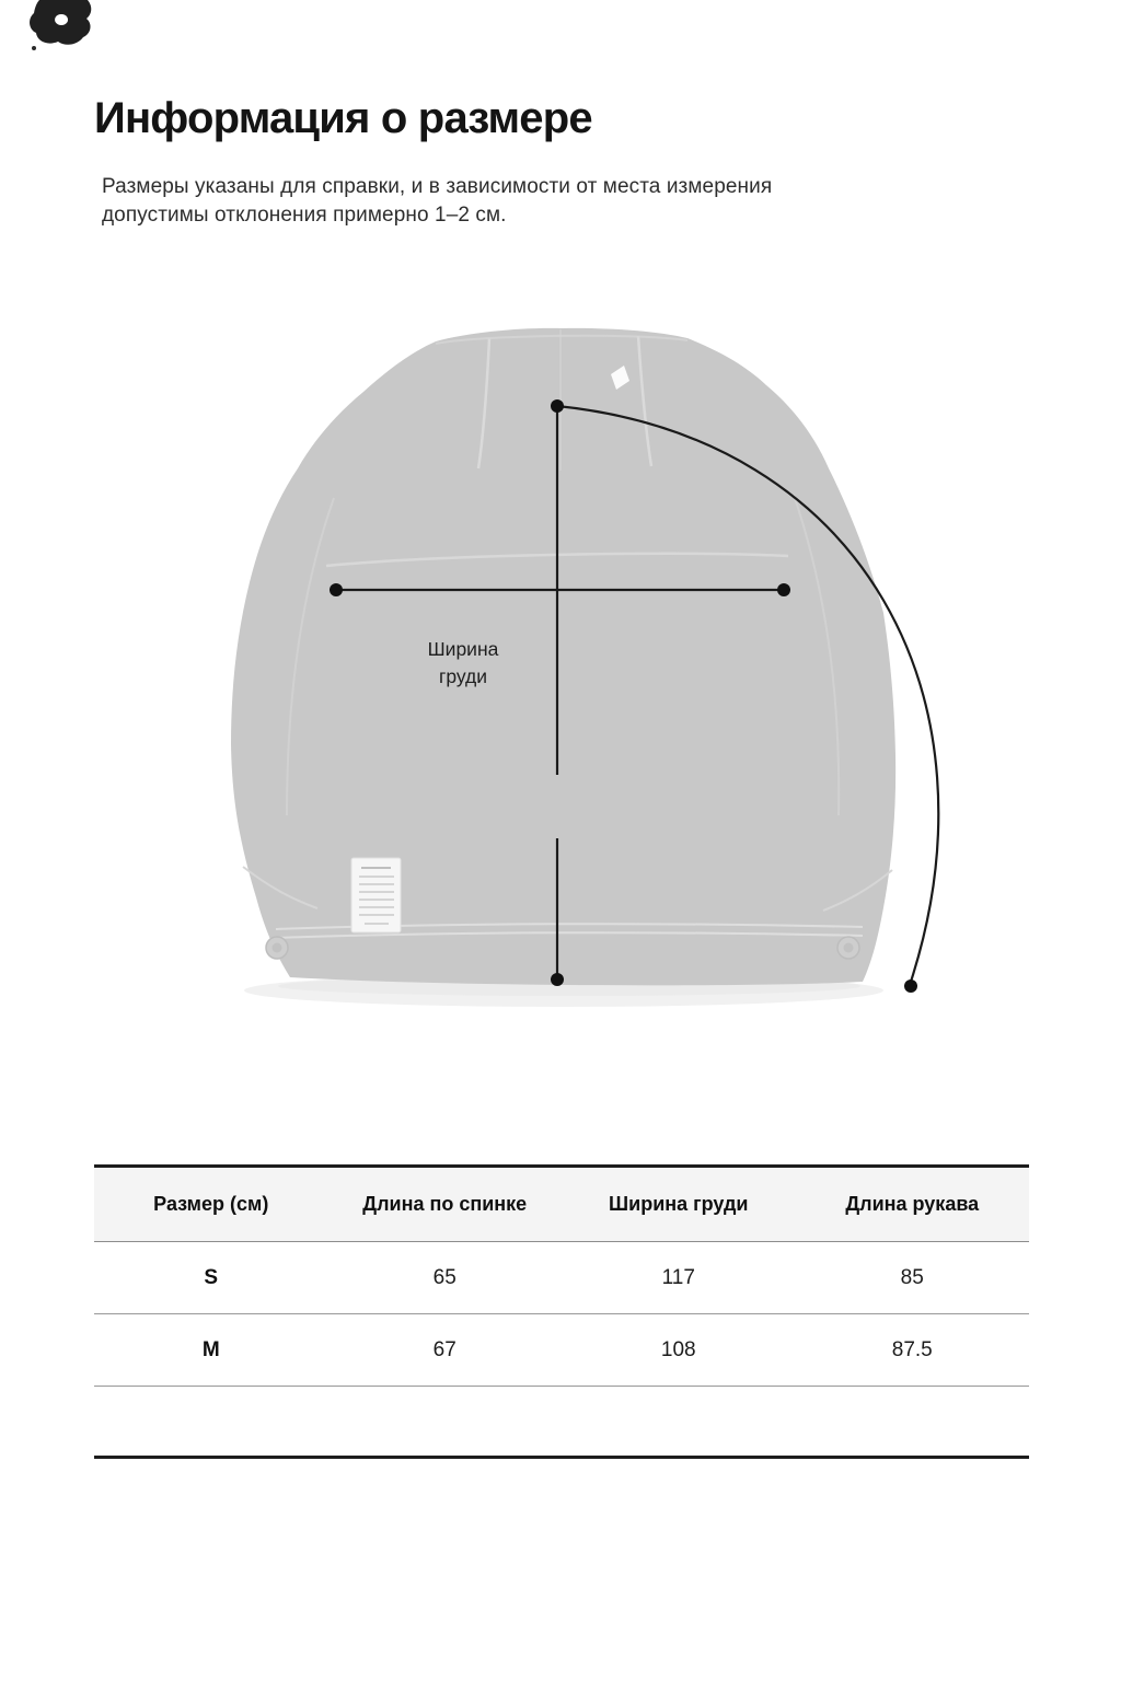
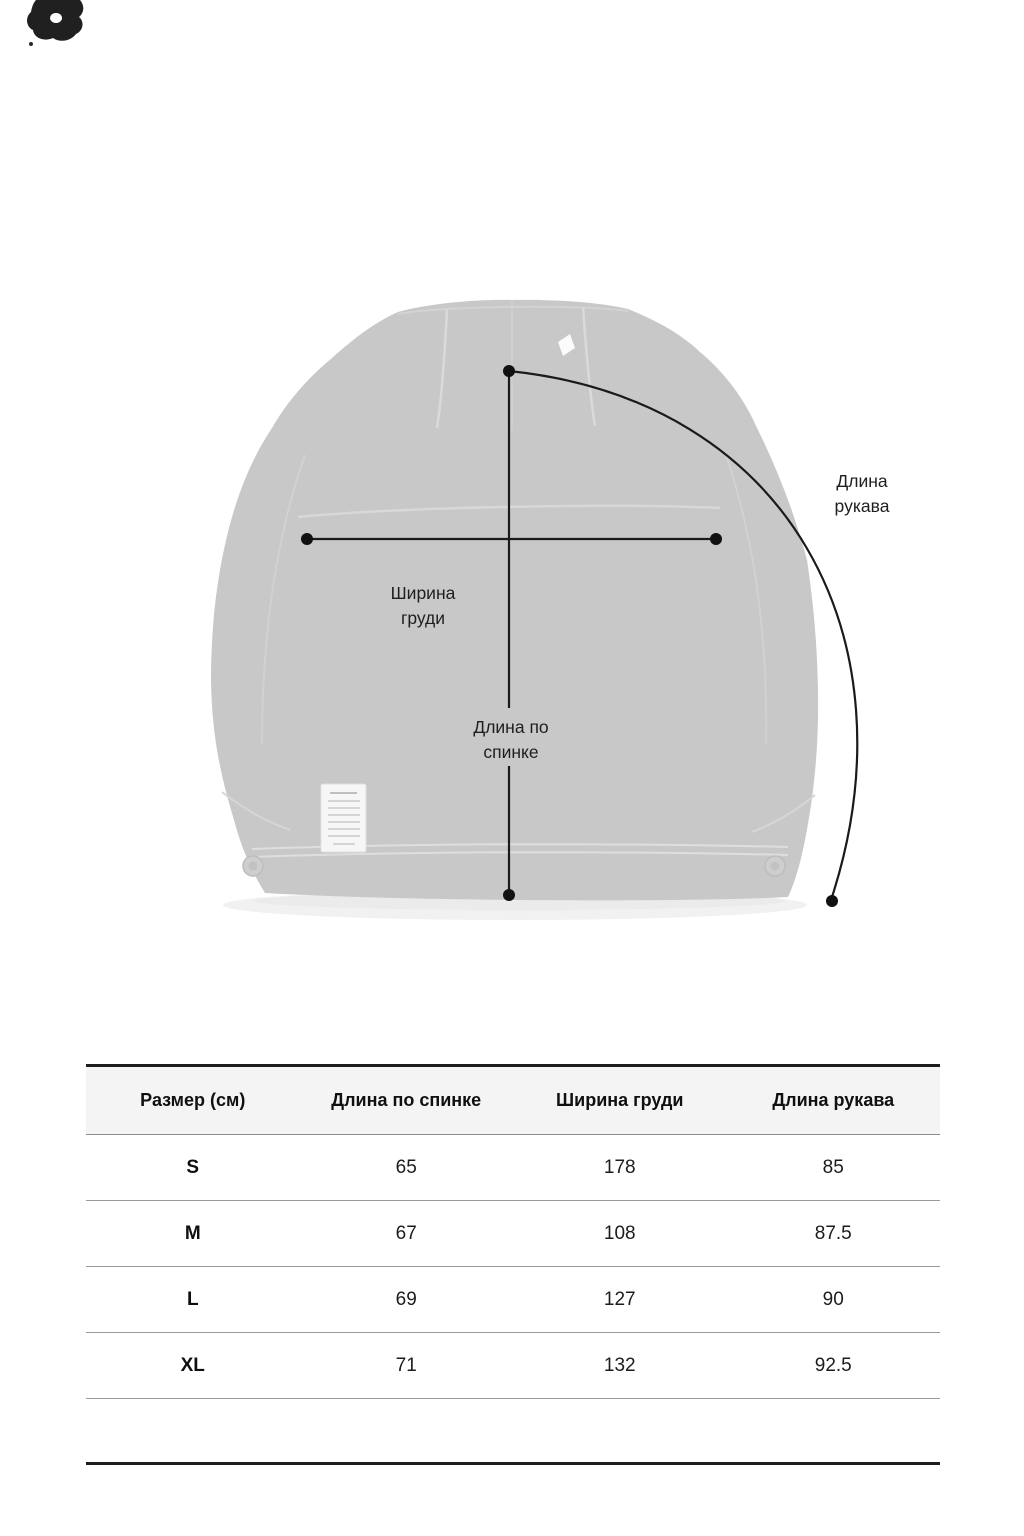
- Информация о размере
- Размеры указаны для справки, и в зависимости от места измерения
- допустимы отклонения примерно 1–2 см.
  Ширина
  груди
+ Длина по
+ спинке
+ Длина
+ рукава
  Размер (см)	Длина по спинке	Ширина груди	Длина рукава
- S	65	117	85
+ S	65	178	85
  M	67	108	87.5
+ L	69	127	90
+ XL	71	132	92.5
